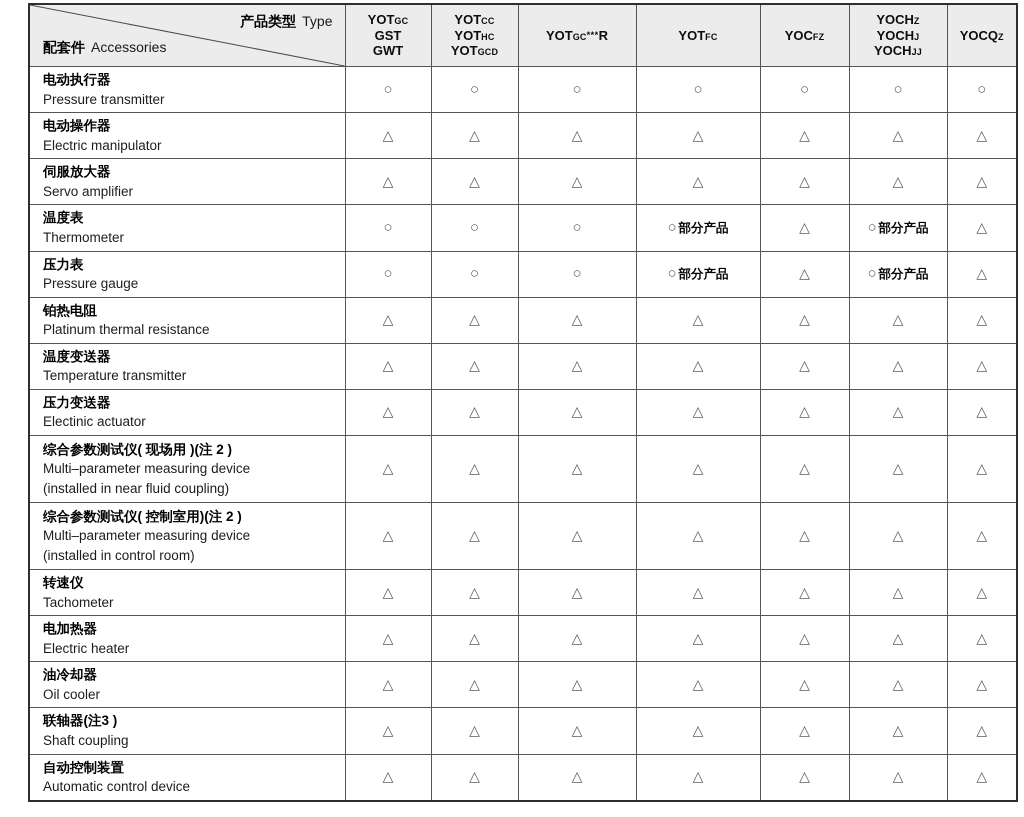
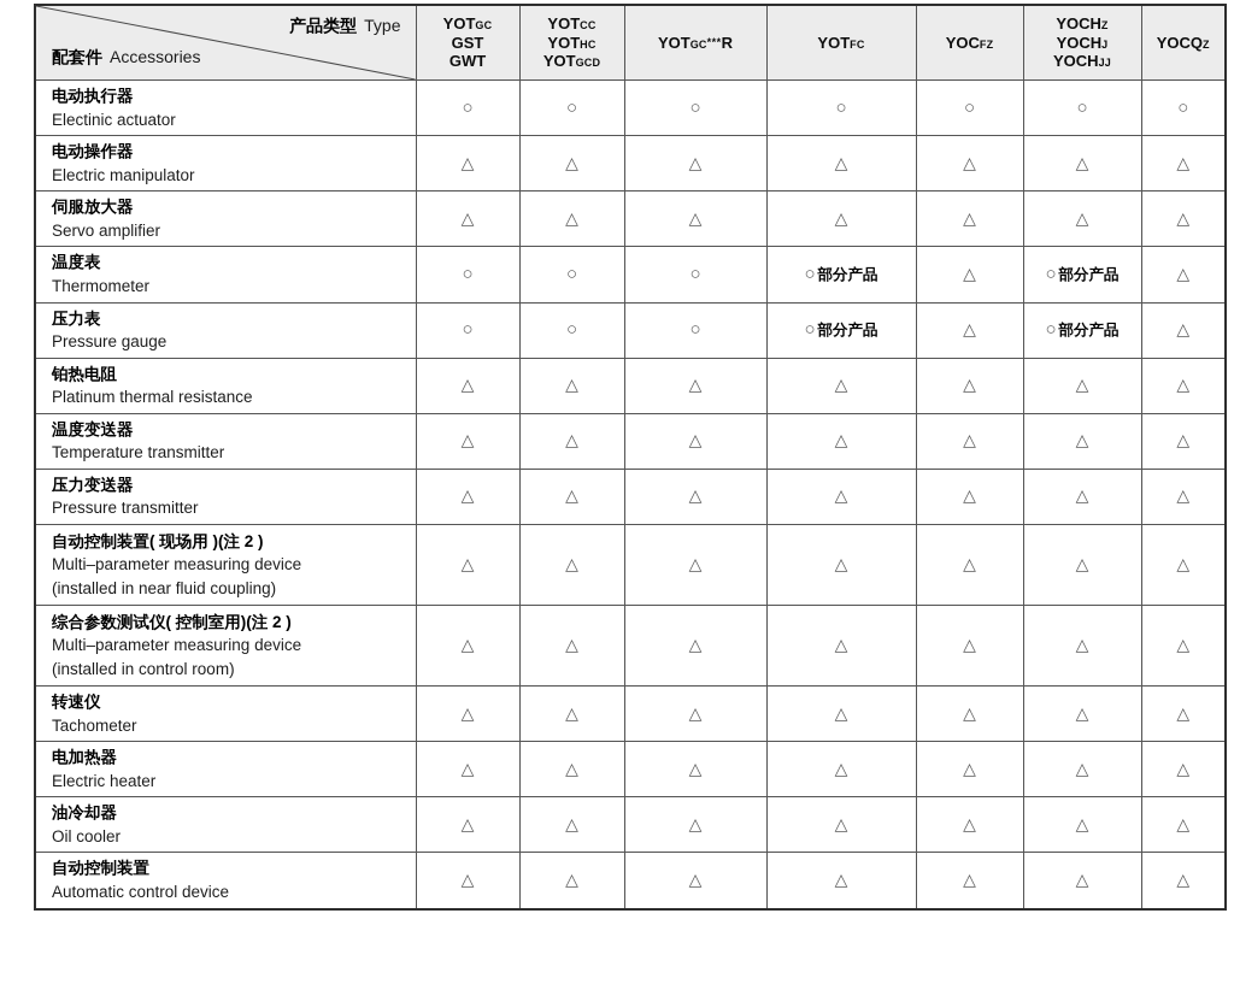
  产品类型 Type 配套件 Accessories	YOTGCGSTGWT	YOTCCYOTHCYOTGCD	YOTGC***R	YOTFC	YOCFZ	YOCHZYOCHJYOCHJJ	YOCQZ
- 电动执行器Pressure transmitter	○	○	○	○	○	○	○
+ 电动执行器Electinic actuator	○	○	○	○	○	○	○
  电动操作器Electric manipulator	△	△	△	△	△	△	△
  伺服放大器Servo amplifier	△	△	△	△	△	△	△
  温度表Thermometer	○	○	○	○ 部分产品	△	○ 部分产品	△
  压力表Pressure gauge	○	○	○	○ 部分产品	△	○ 部分产品	△
  铂热电阻Platinum thermal resistance	△	△	△	△	△	△	△
  温度变送器Temperature transmitter	△	△	△	△	△	△	△
- 压力变送器Electinic actuator	△	△	△	△	△	△	△
+ 压力变送器Pressure transmitter	△	△	△	△	△	△	△
- 综合参数测试仪( 现场用 )(注 2 )Multi–parameter measuring device(installed in near fluid coupling)	△	△	△	△	△	△	△
+ 自动控制装置( 现场用 )(注 2 )Multi–parameter measuring device(installed in near fluid coupling)	△	△	△	△	△	△	△
  综合参数测试仪( 控制室用)(注 2 )Multi–parameter measuring device(installed in control room)	△	△	△	△	△	△	△
  转速仪Tachometer	△	△	△	△	△	△	△
  电加热器Electric heater	△	△	△	△	△	△	△
  油冷却器Oil cooler	△	△	△	△	△	△	△
- 联轴器(注3 )Shaft coupling	△	△	△	△	△	△	△
  自动控制装置Automatic control device	△	△	△	△	△	△	△
